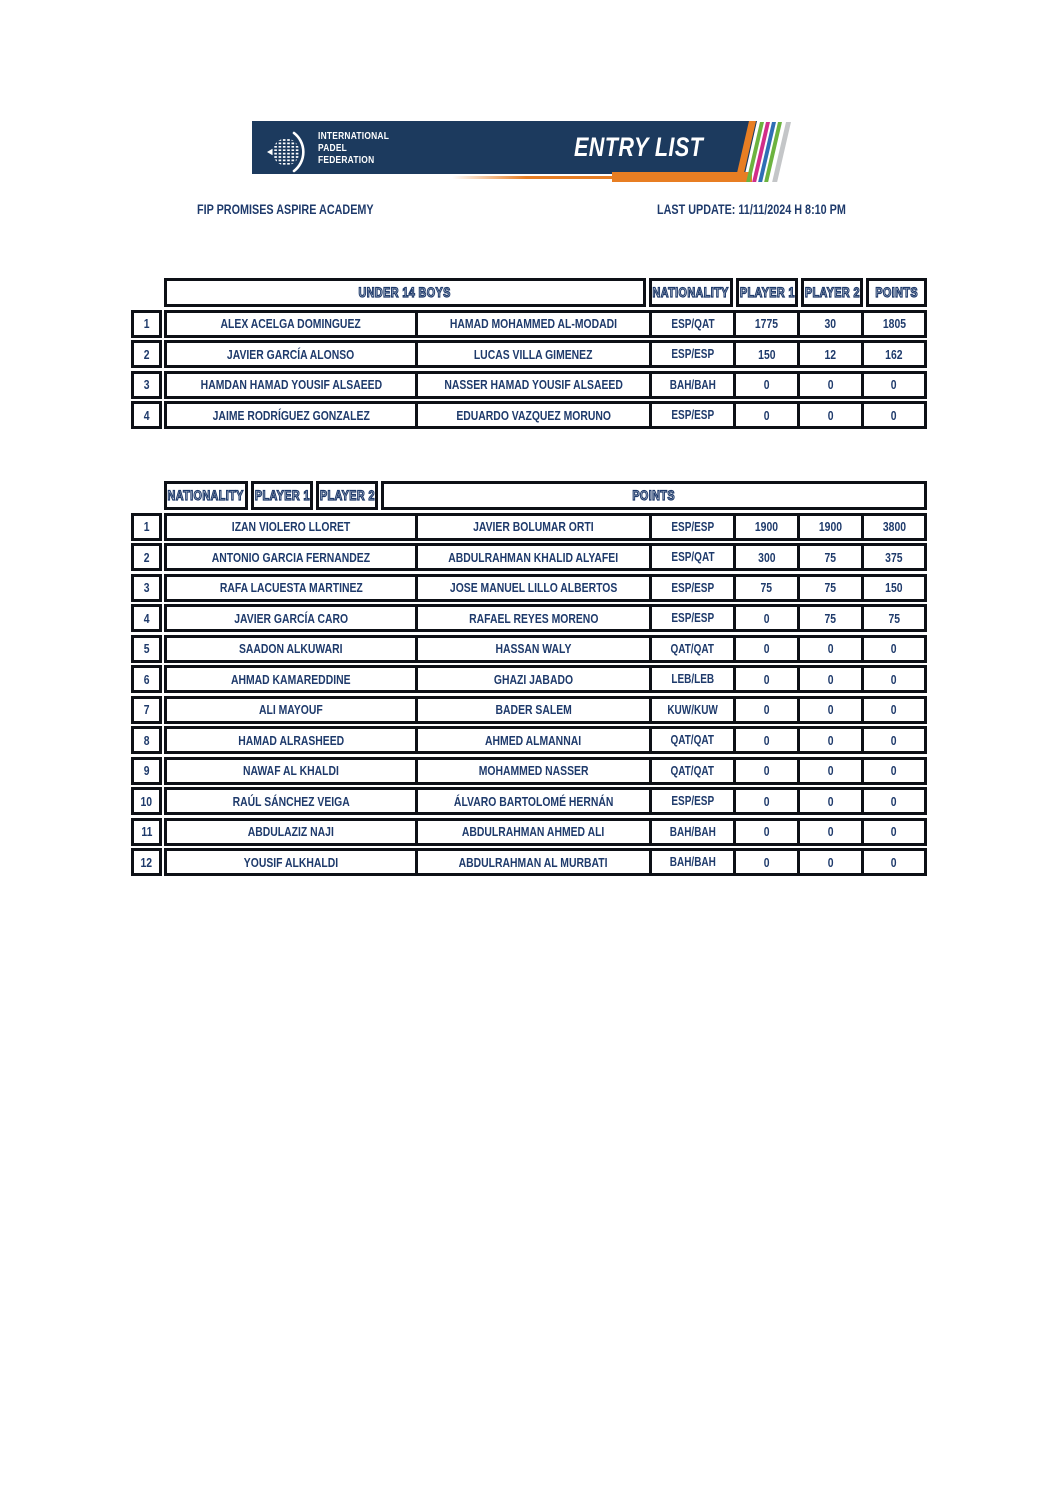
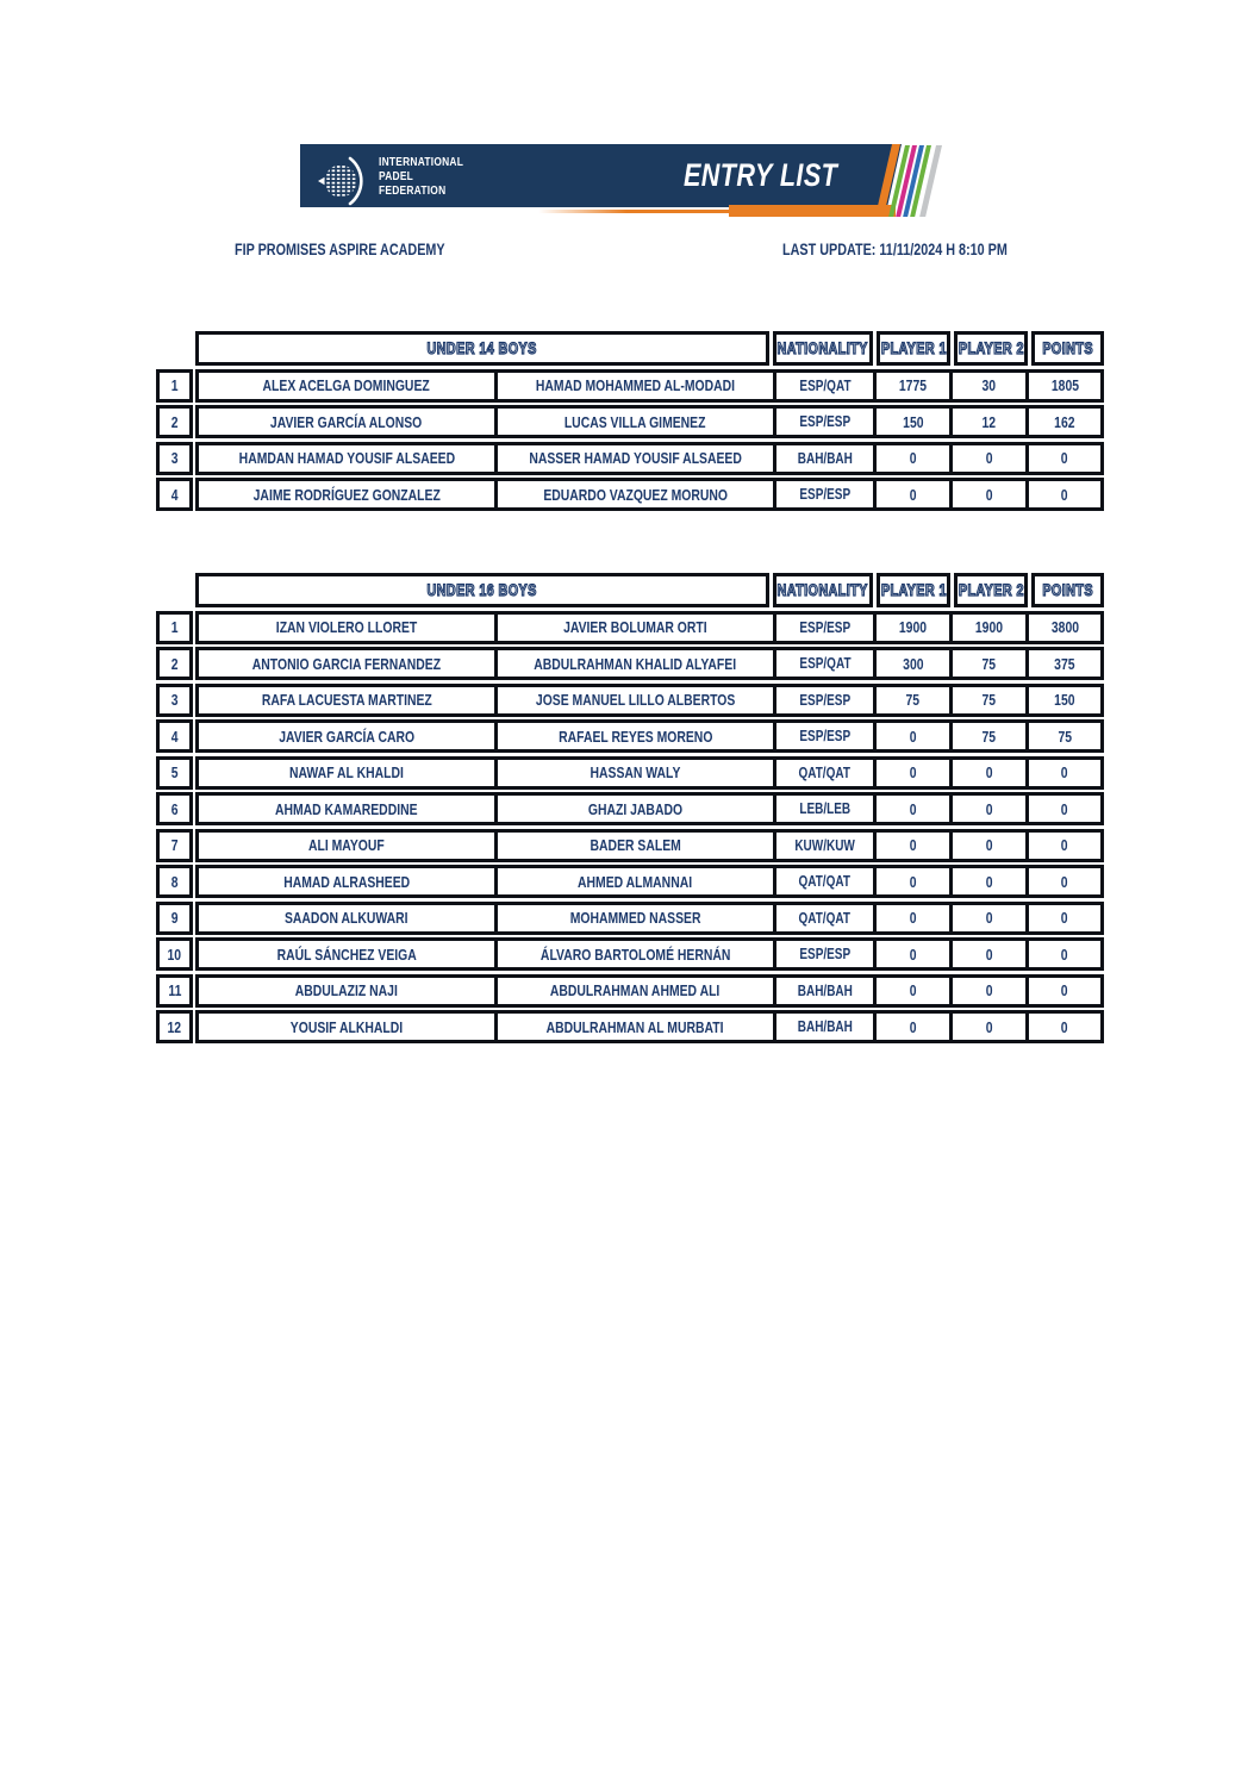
  INTERNATIONAL
  PADEL
  FEDERATION
  ENTRY LIST
  FIP PROMISES ASPIRE ACADEMY
  LAST UPDATE: 11/11/2024 H 8:10 PM
  UNDER 14 BOYS
  NATIONALITY
  PLAYER 1
  PLAYER 2
  POINTS
  1
  ALEX ACELGA DOMINGUEZ
  HAMAD MOHAMMED AL-MODADI
  ESP/QAT
  1775
  30
  1805
  2
  JAVIER GARCÍA ALONSO
  LUCAS VILLA GIMENEZ
  ESP/ESP
  150
  12
  162
  3
  HAMDAN HAMAD YOUSIF ALSAEED
  NASSER HAMAD YOUSIF ALSAEED
  BAH/BAH
  0
  0
  0
  4
  JAIME RODRÍGUEZ GONZALEZ
  EDUARDO VAZQUEZ MORUNO
  ESP/ESP
  0
  0
  0
+ UNDER 16 BOYS
  NATIONALITY
  PLAYER 1
  PLAYER 2
  POINTS
  1
  IZAN VIOLERO LLORET
  JAVIER BOLUMAR ORTI
  ESP/ESP
  1900
  1900
  3800
  2
  ANTONIO GARCIA FERNANDEZ
  ABDULRAHMAN KHALID ALYAFEI
  ESP/QAT
  300
  75
  375
  3
  RAFA LACUESTA MARTINEZ
  JOSE MANUEL LILLO ALBERTOS
  ESP/ESP
  75
  75
  150
  4
  JAVIER GARCÍA CARO
  RAFAEL REYES MORENO
  ESP/ESP
  0
  75
  75
  5
- SAADON ALKUWARI
+ NAWAF AL KHALDI
  HASSAN WALY
  QAT/QAT
  0
  0
  0
  6
  AHMAD KAMAREDDINE
  GHAZI JABADO
  LEB/LEB
  0
  0
  0
  7
  ALI MAYOUF
  BADER SALEM
  KUW/KUW
  0
  0
  0
  8
  HAMAD ALRASHEED
  AHMED ALMANNAI
  QAT/QAT
  0
  0
  0
  9
- NAWAF AL KHALDI
+ SAADON ALKUWARI
  MOHAMMED NASSER
  QAT/QAT
  0
  0
  0
  10
  RAÚL SÁNCHEZ VEIGA
  ÁLVARO BARTOLOMÉ HERNÁN
  ESP/ESP
  0
  0
  0
  11
  ABDULAZIZ NAJI
  ABDULRAHMAN AHMED ALI
  BAH/BAH
  0
  0
  0
  12
  YOUSIF ALKHALDI
  ABDULRAHMAN AL MURBATI
  BAH/BAH
  0
  0
  0
